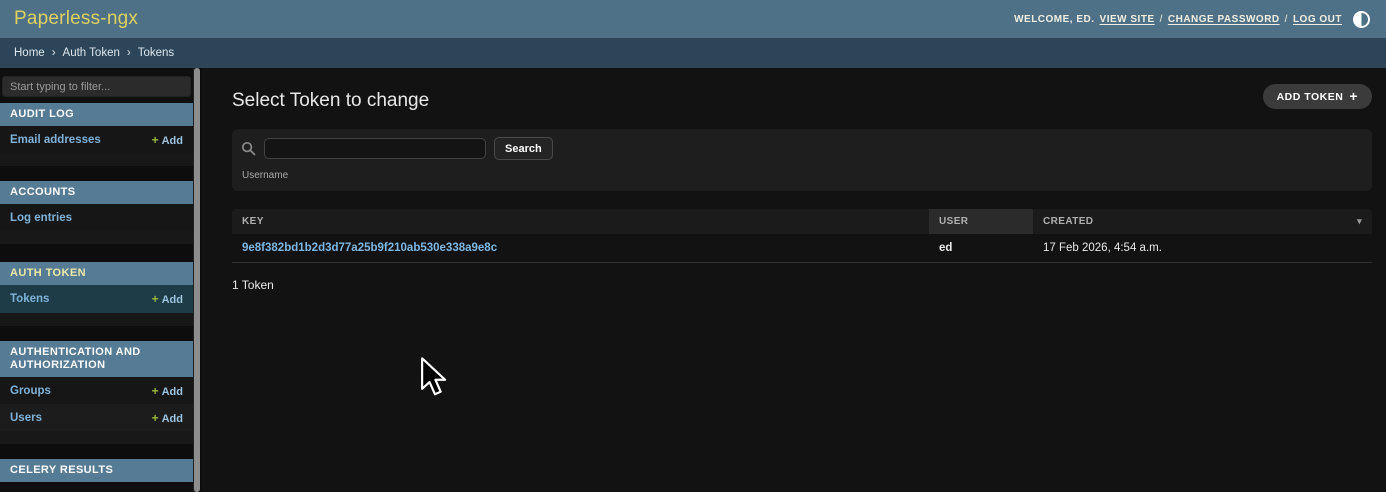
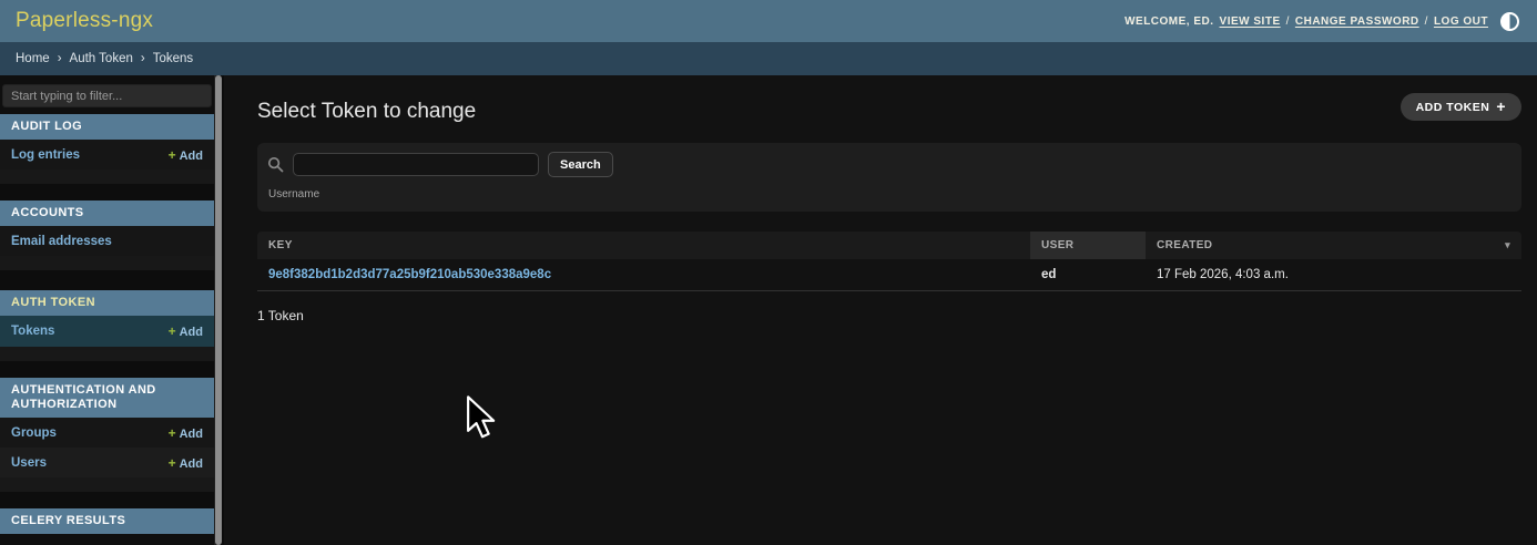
  Paperless-ngx
  WELCOME, ED.
  VIEW SITE
  /
  CHANGE PASSWORD
  /
  LOG OUT
  Home
  ›
  Auth Token
  ›
  Tokens
  Start typing to filter...
  AUDIT LOG
- Email addresses
+ Log entries
  + Add
  ACCOUNTS
- Log entries
+ Email addresses
  AUTH TOKEN
  Tokens
  + Add
  AUTHENTICATION AND AUTHORIZATION
  Groups
  + Add
  Users
  + Add
  CELERY RESULTS
  Select Token to change
  ADD TOKEN
  +
  Search
  Username
  KEY	USER	CREATED ▾
- 9e8f382bd1b2d3d77a25b9f210ab530e338a9e8c	ed	17 Feb 2026, 4:54 a.m.
+ 9e8f382bd1b2d3d77a25b9f210ab530e338a9e8c	ed	17 Feb 2026, 4:03 a.m.
  1 Token
